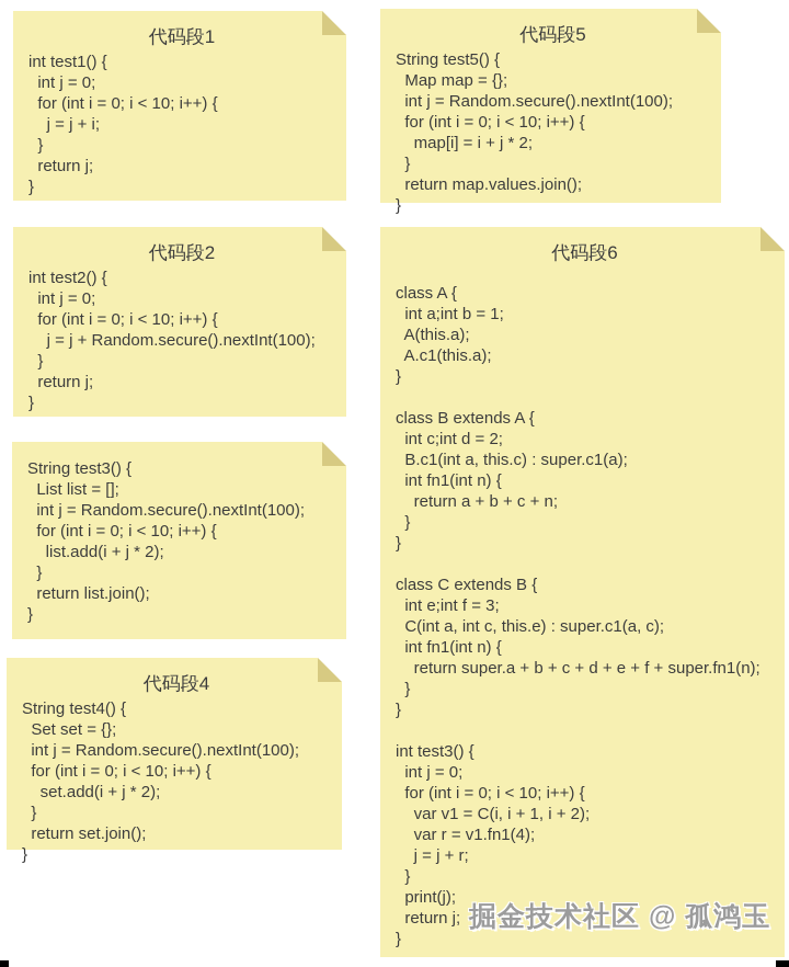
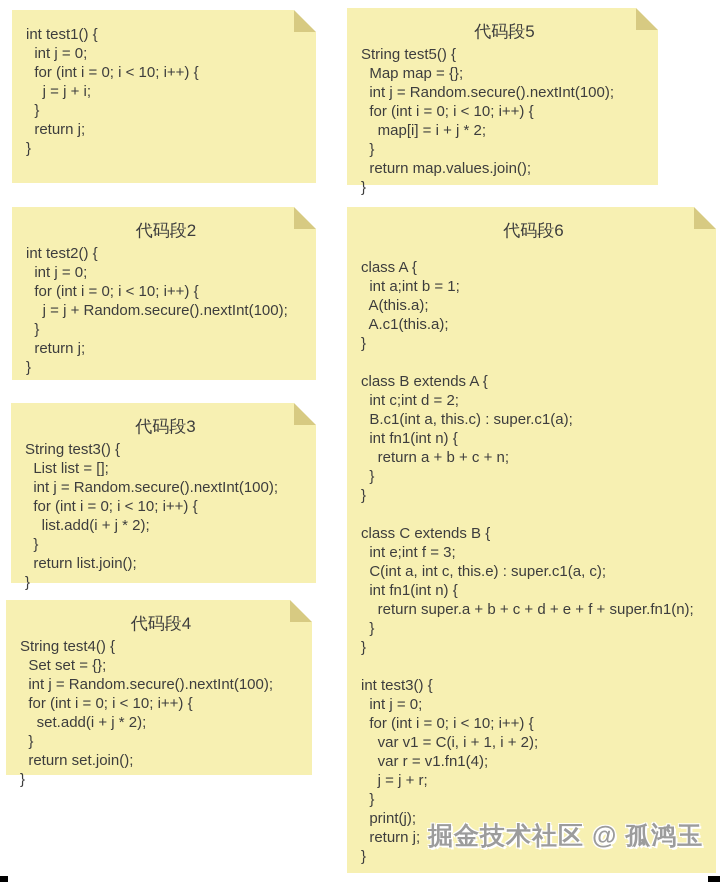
- 代码段1
  int test1() {
  int j = 0;
  for (int i = 0; i < 10; i++) {
  j = j + i;
  }
  return j;
  }
  代码段2
  int test2() {
  int j = 0;
  for (int i = 0; i < 10; i++) {
  j = j + Random.secure().nextInt(100);
  }
  return j;
  }
+ 代码段3
  String test3() {
  List list = [];
  int j = Random.secure().nextInt(100);
  for (int i = 0; i < 10; i++) {
  list.add(i + j * 2);
  }
  return list.join();
  }
  代码段4
  String test4() {
  Set set = {};
  int j = Random.secure().nextInt(100);
  for (int i = 0; i < 10; i++) {
  set.add(i + j * 2);
  }
  return set.join();
  }
  代码段5
  String test5() {
  Map map = {};
  int j = Random.secure().nextInt(100);
  for (int i = 0; i < 10; i++) {
  map[i] = i + j * 2;
  }
  return map.values.join();
  }
  代码段6
  class A {
  int a;int b = 1;
  A(this.a);
  A.c1(this.a);
  }
  class B extends A {
  int c;int d = 2;
  B.c1(int a, this.c) : super.c1(a);
  int fn1(int n) {
  return a + b + c + n;
  }
  }
  class C extends B {
  int e;int f = 3;
  C(int a, int c, this.e) : super.c1(a, c);
  int fn1(int n) {
  return super.a + b + c + d + e + f + super.fn1(n);
  }
  }
  int test3() {
  int j = 0;
  for (int i = 0; i < 10; i++) {
  var v1 = C(i, i + 1, i + 2);
  var r = v1.fn1(4);
  j = j + r;
  }
  print(j);
  return j;
  }
  掘金技术社区 @ 孤鸿玉
